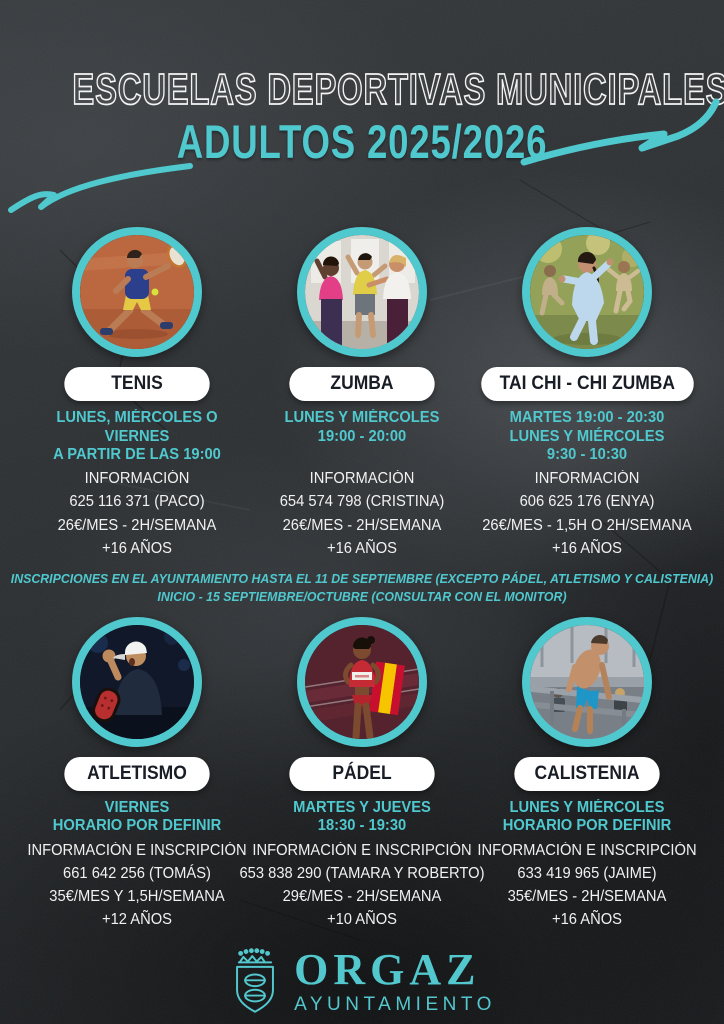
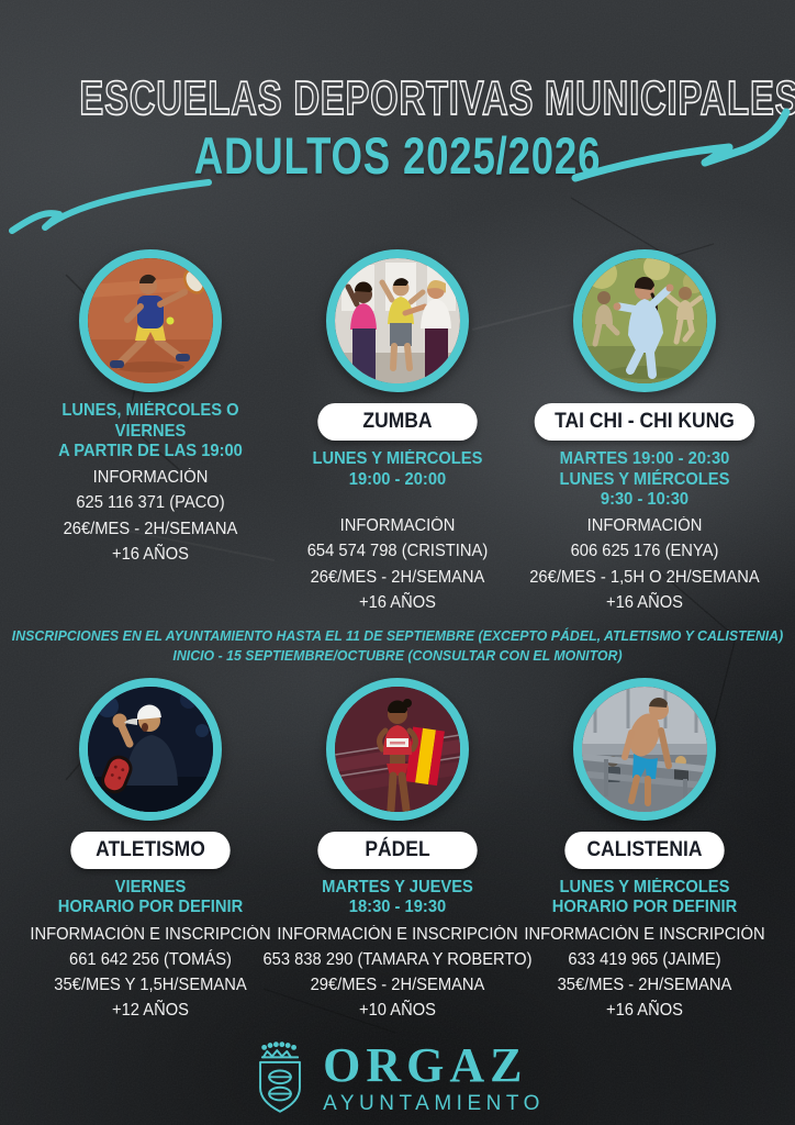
  ESCUELAS DEPORTIVAS MUNICIPALES
  ADULTOS 2025/2026
- TENIS
  LUNES, MIÉRCOLES O
  VIERNES
  A PARTIR DE LAS 19:00
  INFORMACIÓN
  625 116 371 (PACO)
  26€/MES - 2H/SEMANA
  +16 AÑOS
  ZUMBA
  LUNES Y MIÉRCOLES
  19:00 - 20:00
  INFORMACIÓN
  654 574 798 (CRISTINA)
  26€/MES - 2H/SEMANA
  +16 AÑOS
- TAI CHI - CHI ZUMBA
+ TAI CHI - CHI KUNG
  MARTES 19:00 - 20:30
  LUNES Y MIÉRCOLES
  9:30 - 10:30
  INFORMACIÓN
  606 625 176 (ENYA)
  26€/MES - 1,5H O 2H/SEMANA
  +16 AÑOS
  INSCRIPCIONES EN EL AYUNTAMIENTO HASTA EL 11 DE SEPTIEMBRE (EXCEPTO PÁDEL, ATLETISMO Y CALISTENIA)
  INICIO - 15 SEPTIEMBRE/OCTUBRE (CONSULTAR CON EL MONITOR)
  ATLETISMO
  VIERNES
  HORARIO POR DEFINIR
  INFORMACIÓN E INSCRIPCIÓN
  661 642 256 (TOMÁS)
  35€/MES Y 1,5H/SEMANA
  +12 AÑOS
  PÁDEL
  MARTES Y JUEVES
  18:30 - 19:30
  INFORMACIÓN E INSCRIPCIÓN
  653 838 290 (TAMARA Y ROBERTO)
  29€/MES - 2H/SEMANA
  +10 AÑOS
  CALISTENIA
  LUNES Y MIÉRCOLES
  HORARIO POR DEFINIR
  INFORMACIÓN E INSCRIPCIÓN
  633 419 965 (JAIME)
  35€/MES - 2H/SEMANA
  +16 AÑOS
  ORGAZ
  AYUNTAMIENTO
